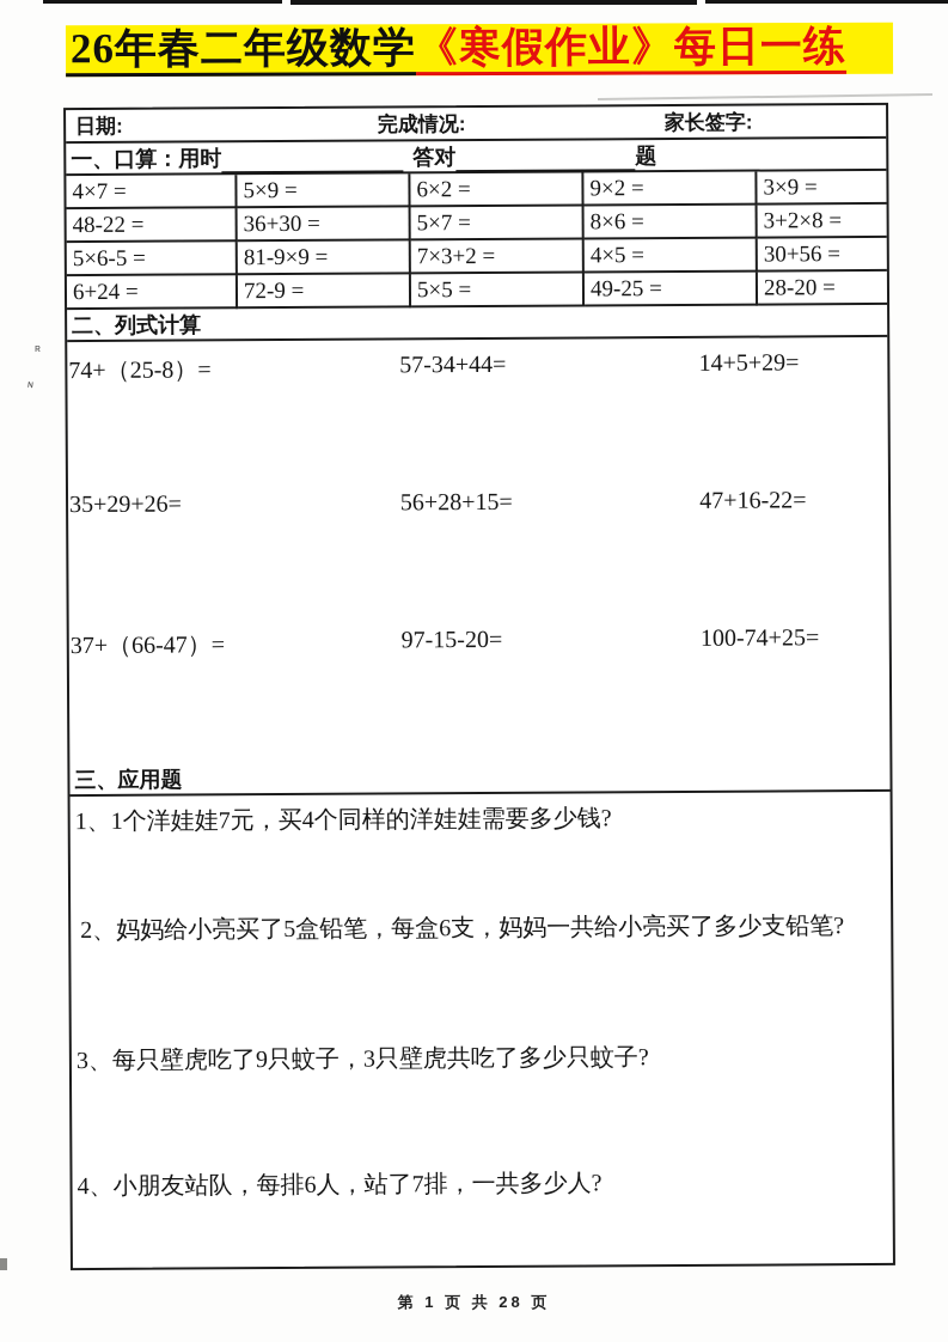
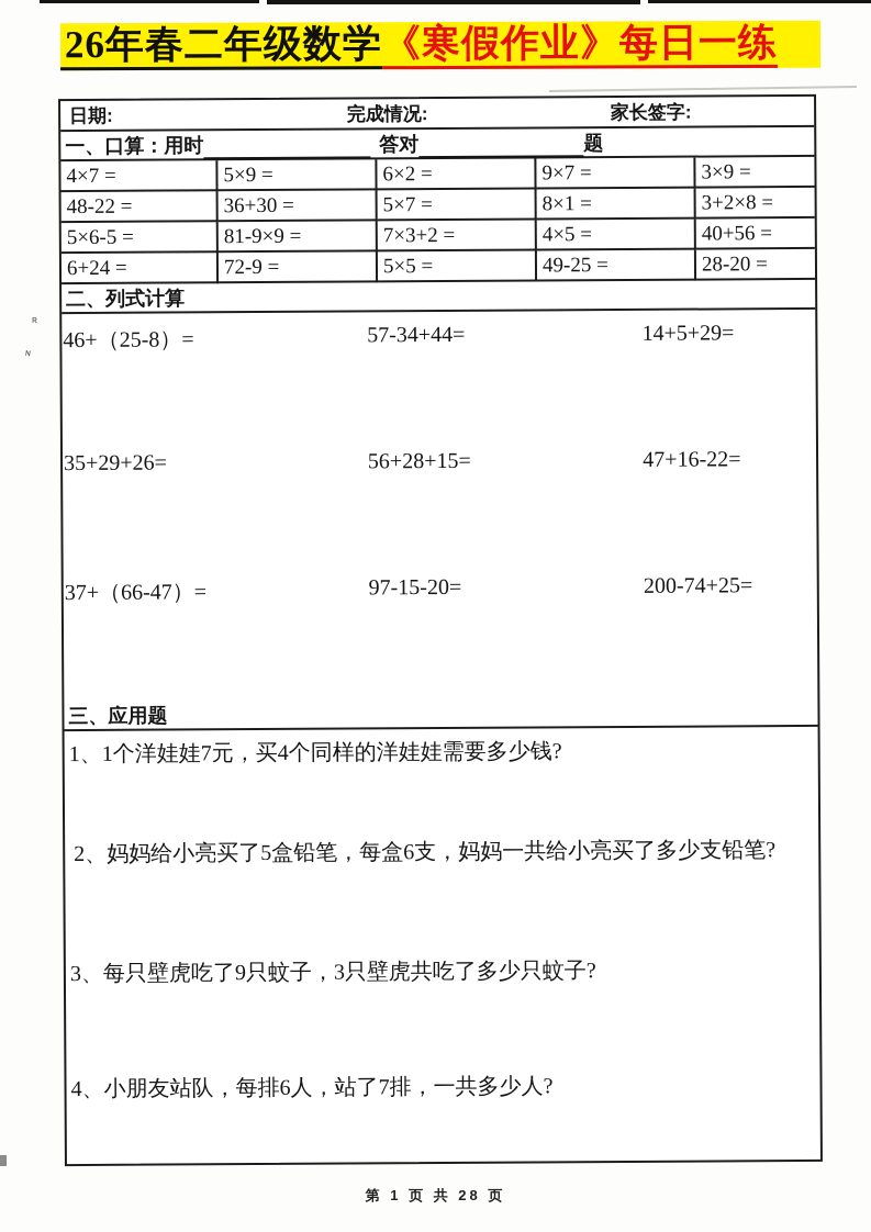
  ʀ
  26年春二年级数学
  《寒假作业》每日一练
  日期:
  完成情况:
  家长签字:
  一、口算：用时 答对 题
  4×7 =
  5×9 =
  6×2 =
- 9×2 =
+ 9×7 =
  3×9 =
  48-22 =
  36+30 =
  5×7 =
- 8×6 =
+ 8×1 =
  3+2×8 =
  5×6-5 =
  81-9×9 =
  7×3+2 =
  4×5 =
- 30+56 =
+ 40+56 =
  6+24 =
  72-9 =
  5×5 =
  49-25 =
  28-20 =
  二、列式计算
- 74+（25-8）=
+ 46+（25-8）=
  57-34+44=
  14+5+29=
  35+29+26=
  56+28+15=
  47+16-22=
  37+（66-47）=
  97-15-20=
- 100-74+25=
+ 200-74+25=
  三、应用题
  1、1个洋娃娃7元，买4个同样的洋娃娃需要多少钱?
  2、妈妈给小亮买了5盒铅笔，每盒6支，妈妈一共给小亮买了多少支铅笔?
  3、每只壁虎吃了9只蚊子，3只壁虎共吃了多少只蚊子?
  4、小朋友站队，每排6人，站了7排，一共多少人?
  第 1 页 共 28 页
